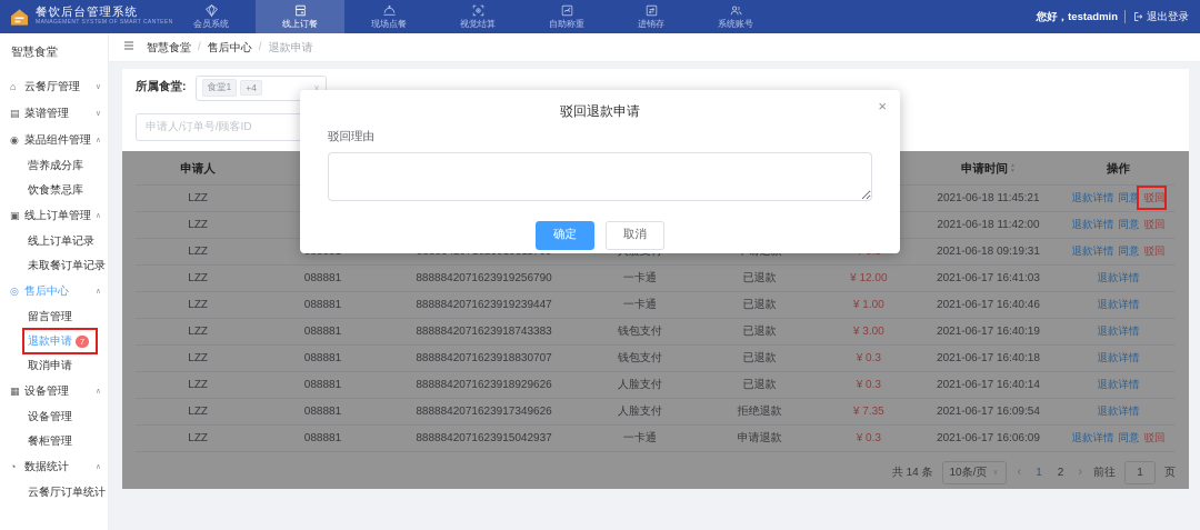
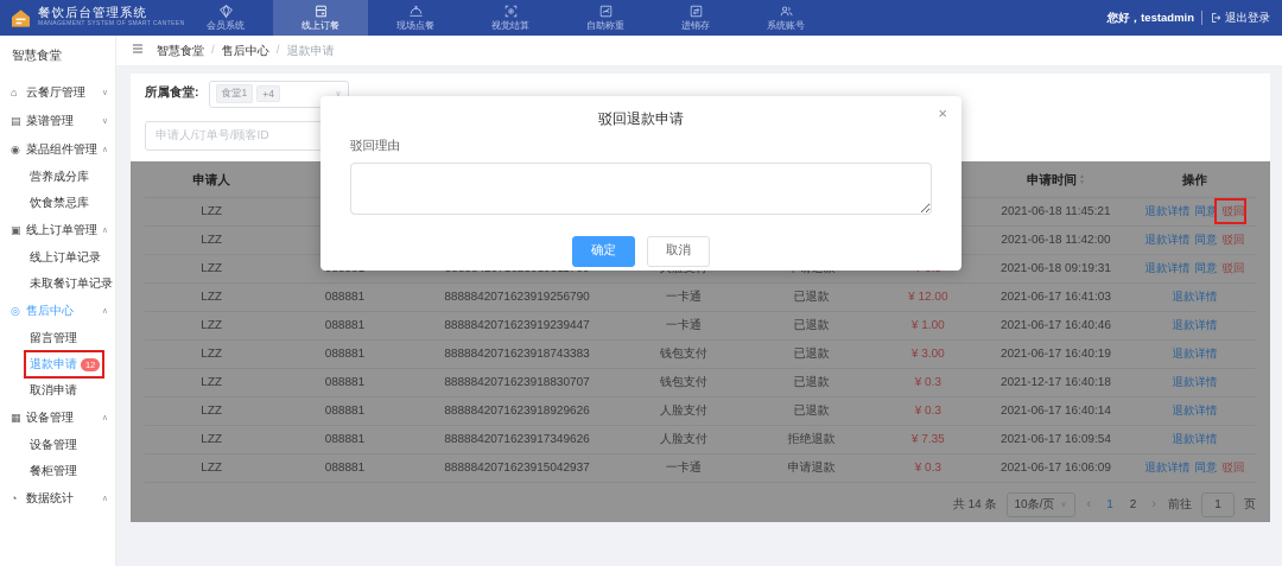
  餐饮后台管理系统
  会员系统
  线上订餐
  现场点餐
  视觉结算
  自助称重
  进销存
  系统账号
  您好，testadmin
  退出登录
  智慧食堂
  ⌂
  云餐厅管理
  ▤
  菜谱管理
  ◉
  菜品组件管理
  营养成分库
  饮食禁忌库
  ▣
  线上订单管理
  线上订单记录
  未取餐订单记录
  ◎
  售后中心
  留言管理
  退款申请
- 7
+ 12
  取消申请
  ▦
  设备管理
  设备管理
  餐柜管理
  ◔
  数据统计
- 云餐厅订单统计
  智慧食堂
  /
  售后中心
  /
  退款申请
  所属食堂:
  食堂1
  +4
  申请人/订单号/顾客ID
  申请人						申请时间	操作
  LZZ						2021-06-18 11:45:21	退款详情 同意 驳回
  LZZ						2021-06-18 11:42:00	退款详情 同意 驳回
  LZZ	088881	8888842071623919256790	一卡通	已退款	¥ 12.00	2021-06-17 16:41:03	退款详情
  LZZ	088881	8888842071623919239447	一卡通	已退款	¥ 1.00	2021-06-17 16:40:46	退款详情
  LZZ	088881	8888842071623918743383	钱包支付	已退款	¥ 3.00	2021-06-17 16:40:19	退款详情
- LZZ	088881	8888842071623918830707	钱包支付	已退款	¥ 0.3	2021-06-17 16:40:18	退款详情
+ LZZ	088881	8888842071623918830707	钱包支付	已退款	¥ 0.3	2021-12-17 16:40:18	退款详情
  LZZ	088881	8888842071623918929626	人脸支付	已退款	¥ 0.3	2021-06-17 16:40:14	退款详情
  LZZ	088881	8888842071623917349626	人脸支付	拒绝退款	¥ 7.35	2021-06-17 16:09:54	退款详情
  LZZ	088881	8888842071623915042937	一卡通	申请退款	¥ 0.3	2021-06-17 16:06:09	退款详情 同意 驳回
  共 14 条
  10条/页
  ‹
  1
  2
  ›
  前往
  1
  页
  驳回退款申请
  ×
  驳回理由
  确定
  取消
